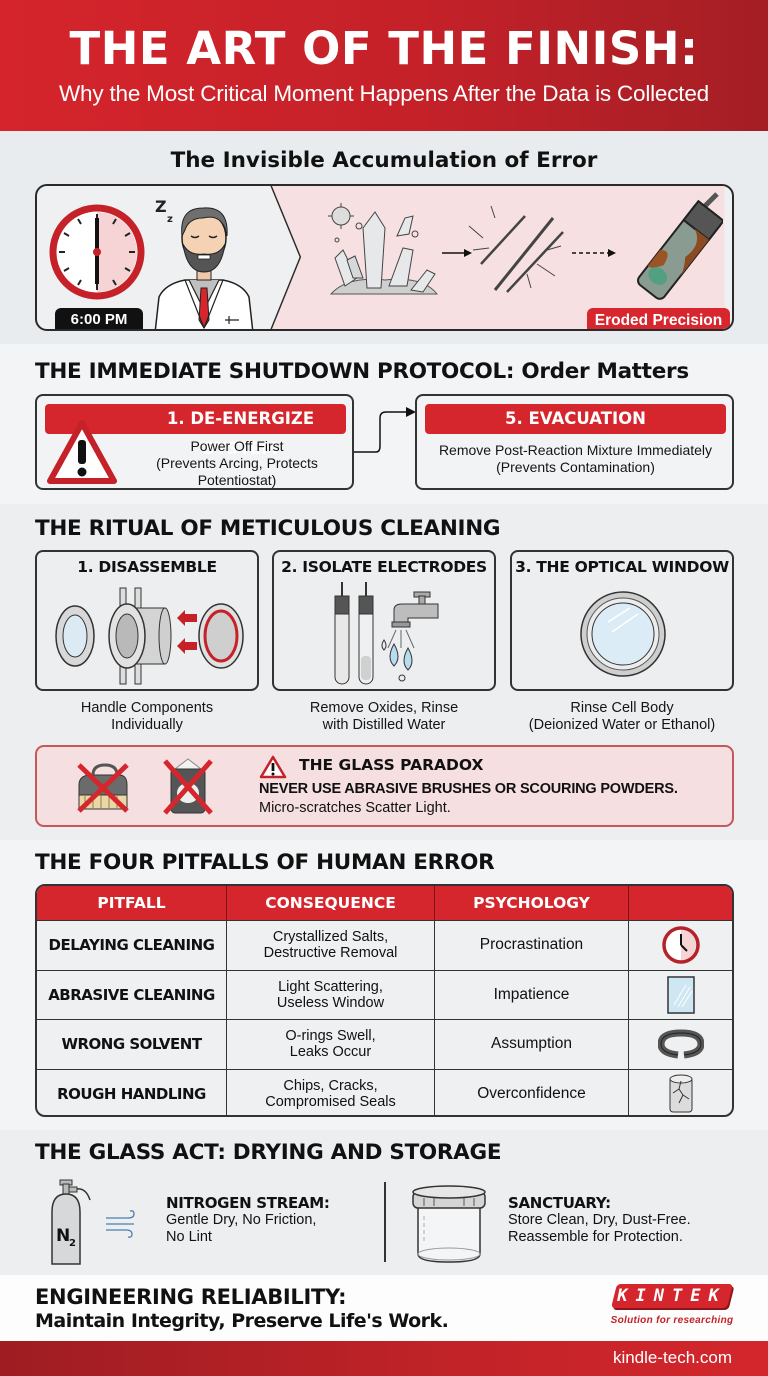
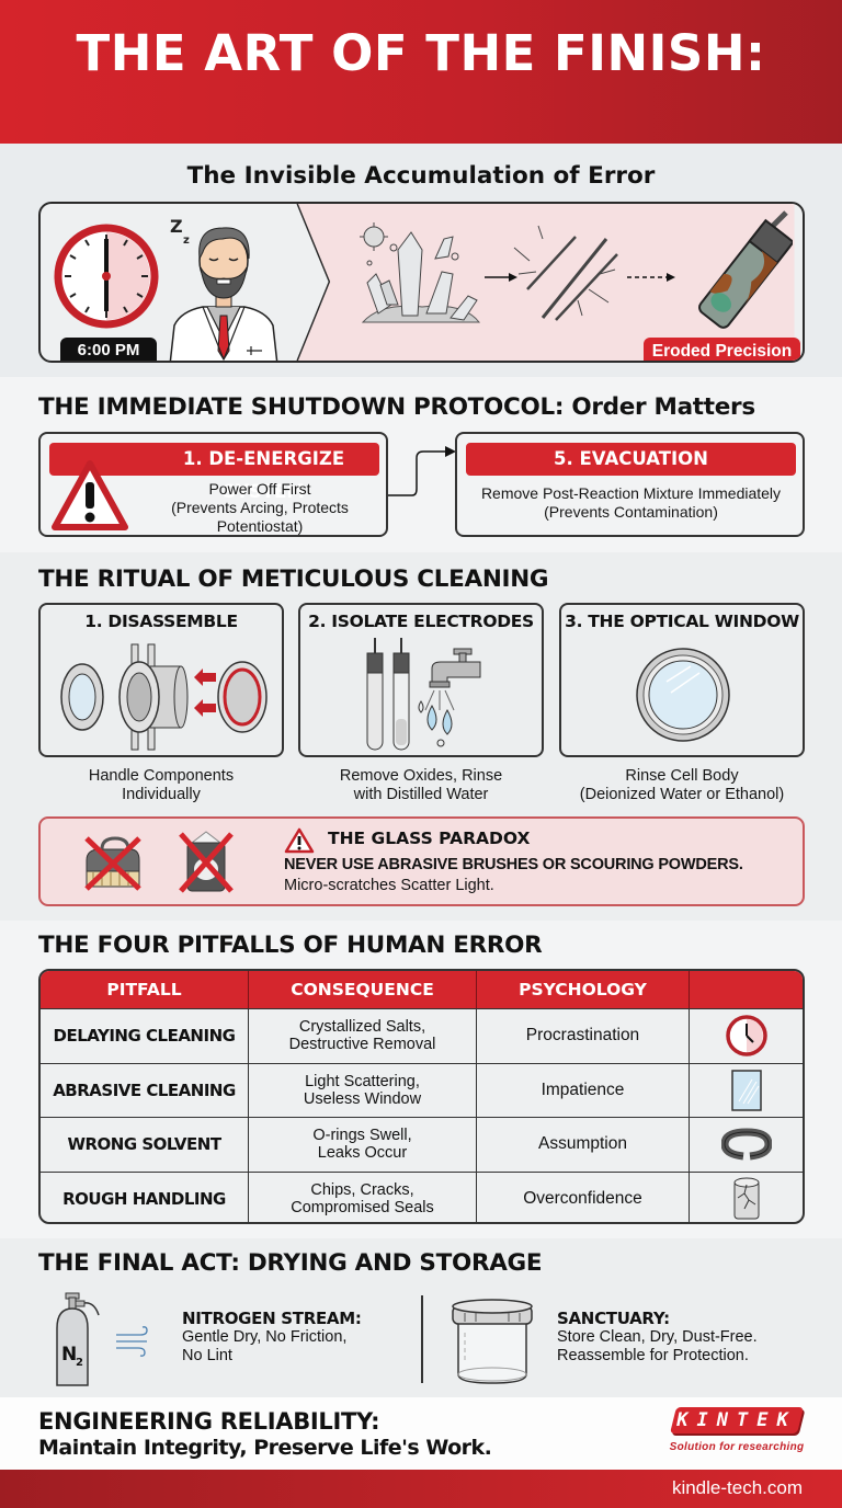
  THE ART OF THE FINISH:
- Why the Most Critical Moment Happens After the Data is Collected
  The Invisible Accumulation of Error
  6:00 PM
  Z
  z
  Eroded Precision
  THE IMMEDIATE SHUTDOWN PROTOCOL: Order Matters
  1. DE-ENERGIZE SYSTEM
  Power Off First
  (Prevents Arcing, Protects
  Potentiostat)
  5. EVACUATION
  Remove Post-Reaction Mixture Immediately
  (Prevents Contamination)
  THE RITUAL OF METICULOUS CLEANING
  1. DISASSEMBLE
  Handle Components
  Individually
  2. ISOLATE ELECTRODES
  Remove Oxides, Rinse
  with Distilled Water
  3. THE OPTICAL WINDOW
  Rinse Cell Body
  (Deionized Water or Ethanol)
  THE GLASS PARADOX
  NEVER USE ABRASIVE BRUSHES OR SCOURING POWDERS.
  Micro-scratches Scatter Light.
  THE FOUR PITFALLS OF HUMAN ERROR
  PITFALL
  CONSEQUENCE
  PSYCHOLOGY
  DELAYING CLEANING
  Crystallized Salts,
  Destructive Removal
  Procrastination
  ABRASIVE CLEANING
  Light Scattering,
  Useless Window
  Impatience
  WRONG SOLVENT
  O-rings Swell,
  Leaks Occur
  Assumption
  ROUGH HANDLING
  Chips, Cracks,
  Compromised Seals
  Overconfidence
- THE GLASS ACT: DRYING AND STORAGE
+ THE FINAL ACT: DRYING AND STORAGE
  N
  2
  NITROGEN STREAM:
  Gentle Dry, No Friction,
  No Lint
  SANCTUARY:
  Store Clean, Dry, Dust-Free.
  Reassemble for Protection.
  ENGINEERING RELIABILITY:
  Maintain Integrity, Preserve Life's Work.
  KINTEK
  Solution for researching
  kindle-tech.com
